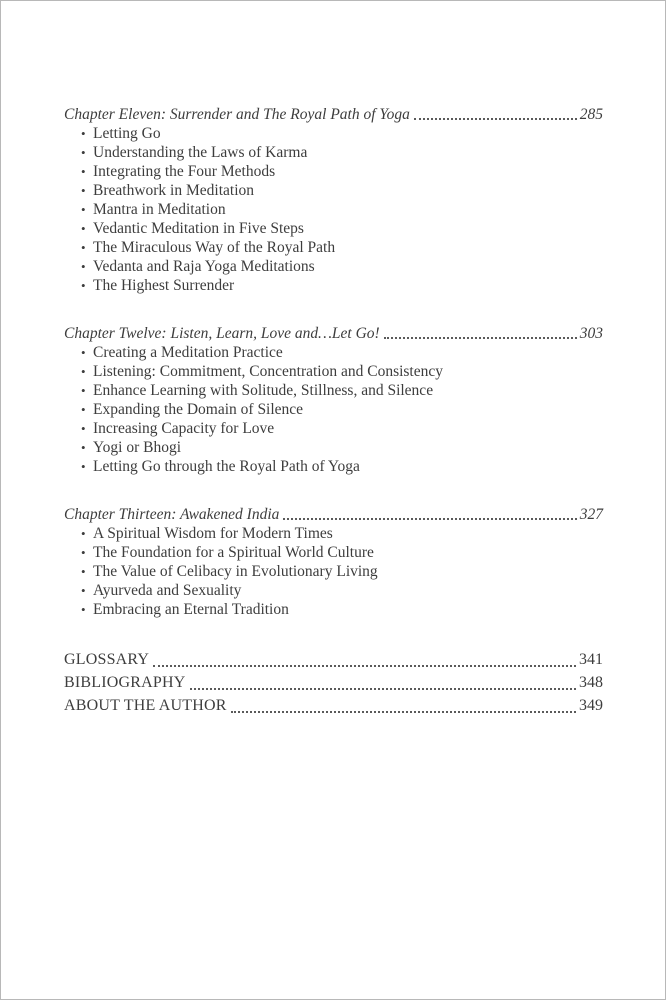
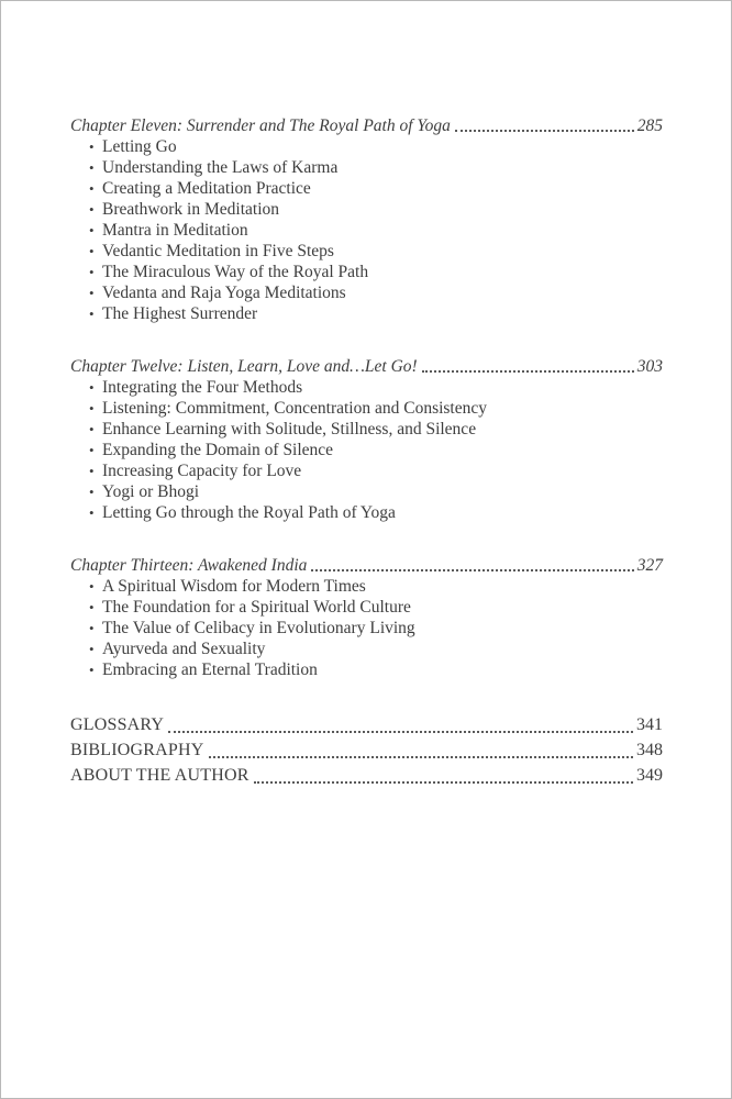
  Chapter Eleven: Surrender and The Royal Path of Yoga
  285
  •
  Letting Go
  •
  Understanding the Laws of Karma
  •
- Integrating the Four Methods
+ Creating a Meditation Practice
  •
  Breathwork in Meditation
  •
  Mantra in Meditation
  •
  Vedantic Meditation in Five Steps
  •
  The Miraculous Way of the Royal Path
  •
  Vedanta and Raja Yoga Meditations
  •
  The Highest Surrender
  Chapter Twelve: Listen, Learn, Love and…Let Go!
  303
  •
- Creating a Meditation Practice
+ Integrating the Four Methods
  •
  Listening: Commitment, Concentration and Consistency
  •
  Enhance Learning with Solitude, Stillness, and Silence
  •
  Expanding the Domain of Silence
  •
  Increasing Capacity for Love
  •
  Yogi or Bhogi
  •
  Letting Go through the Royal Path of Yoga
  Chapter Thirteen: Awakened India
  327
  •
  A Spiritual Wisdom for Modern Times
  •
  The Foundation for a Spiritual World Culture
  •
  The Value of Celibacy in Evolutionary Living
  •
  Ayurveda and Sexuality
  •
  Embracing an Eternal Tradition
  GLOSSARY
  341
  BIBLIOGRAPHY
  348
  ABOUT THE AUTHOR
  349
